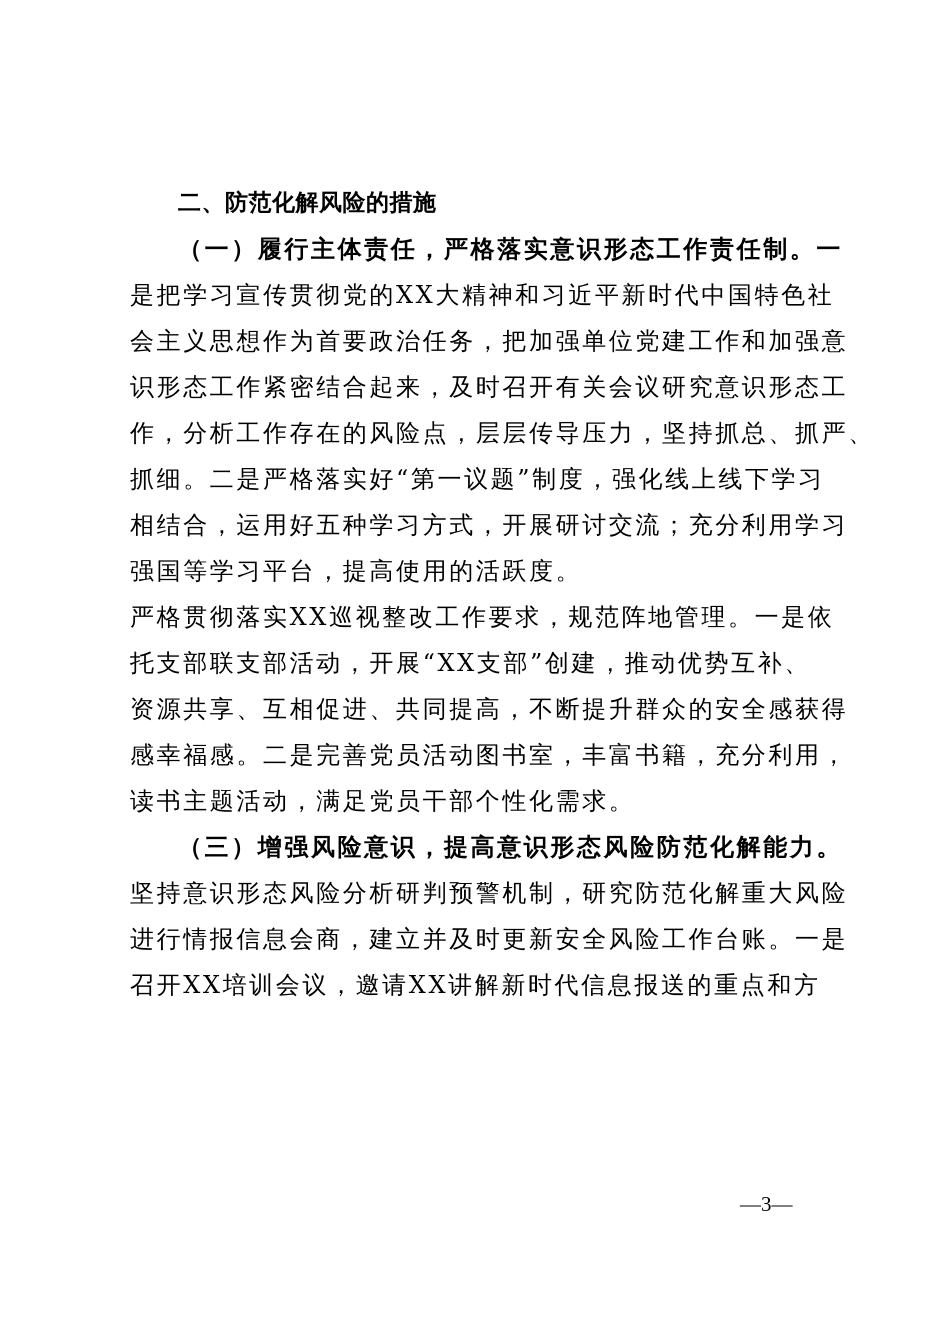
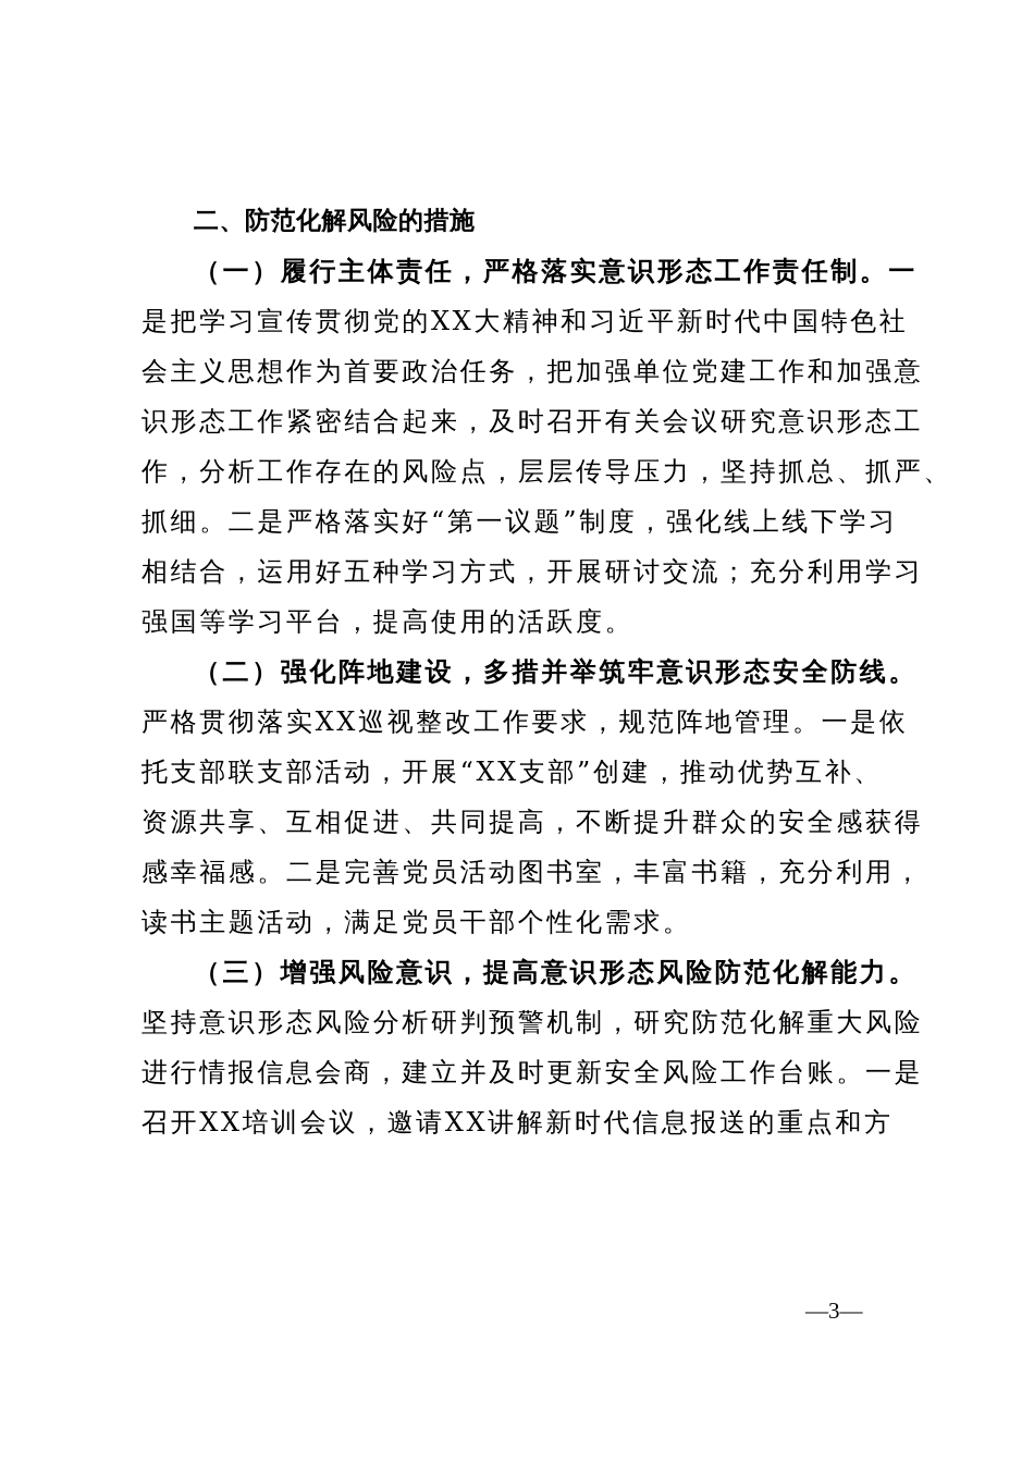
  二、防范化解风险的措施
  （一）履行主体责任，严格落实意识形态工作责任制。一
  是把学习宣传贯彻党的XX大精神和习近平新时代中国特色社
  会主义思想作为首要政治任务，把加强单位党建工作和加强意
  识形态工作紧密结合起来，及时召开有关会议研究意识形态工
  作，分析工作存在的风险点，层层传导压力，坚持抓总、抓严、
  抓细。二是严格落实好“第一议题”制度，强化线上线下学习
  相结合，运用好五种学习方式，开展研讨交流；充分利用学习
  强国等学习平台，提高使用的活跃度。
+ （二）强化阵地建设，多措并举筑牢意识形态安全防线。
  严格贯彻落实XX巡视整改工作要求，规范阵地管理。一是依
  托支部联支部活动，开展“XX支部”创建，推动优势互补、
  资源共享、互相促进、共同提高，不断提升群众的安全感获得
  感幸福感。二是完善党员活动图书室，丰富书籍，充分利用，
  读书主题活动，满足党员干部个性化需求。
  （三）增强风险意识，提高意识形态风险防范化解能力。
  坚持意识形态风险分析研判预警机制，研究防范化解重大风险
  进行情报信息会商，建立并及时更新安全风险工作台账。一是
  召开XX培训会议，邀请XX讲解新时代信息报送的重点和方
  —3—
